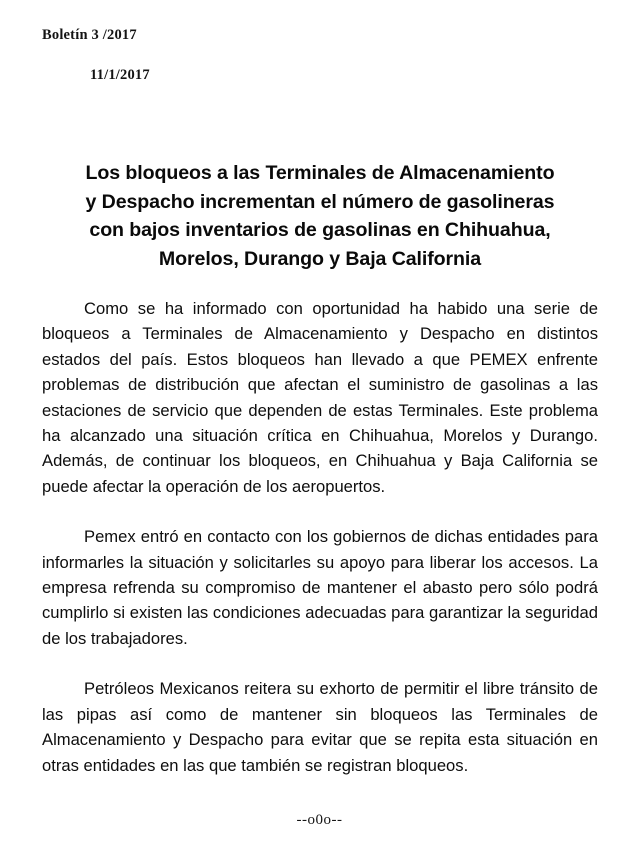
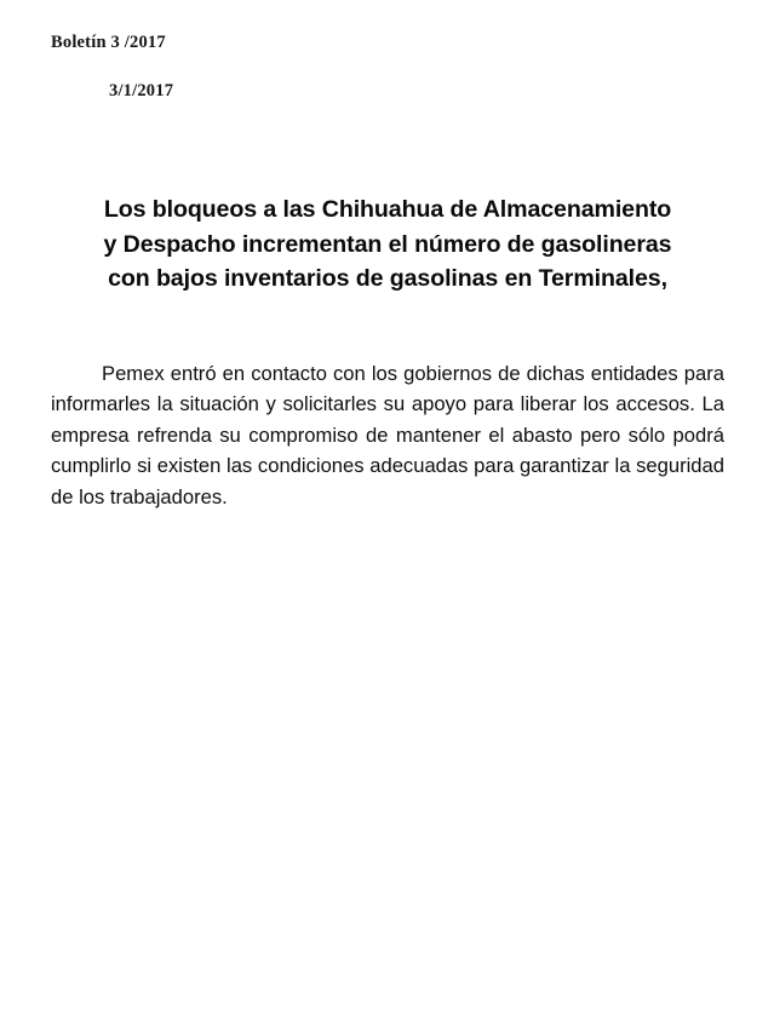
  Boletín 3 /2017
- 11/1/2017
+ 3/1/2017
- Los bloqueos a las Terminales de Almacenamiento
+ Los bloqueos a las Chihuahua de Almacenamiento
  y Despacho incrementan el número de gasolineras
- con bajos inventarios de gasolinas en Chihuahua,
+ con bajos inventarios de gasolinas en Terminales,
- Morelos, Durango y Baja California
- Como se ha informado con oportunidad ha habido una serie de bloqueos a Terminales de Almacenamiento y Despacho en distintos estados del país. Estos bloqueos han llevado a que PEMEX enfrente problemas de distribución que afectan el suministro de gasolinas a las estaciones de servicio que dependen de estas Terminales. Este problema ha alcanzado una situación crítica en Chihuahua, Morelos y Durango. Además, de continuar los bloqueos, en Chihuahua y Baja California se puede afectar la operación de los aeropuertos.
  Pemex entró en contacto con los gobiernos de dichas entidades para informarles la situación y solicitarles su apoyo para liberar los accesos. La empresa refrenda su compromiso de mantener el abasto pero sólo podrá cumplirlo si existen las condiciones adecuadas para garantizar la seguridad de los trabajadores.
- Petróleos Mexicanos reitera su exhorto de permitir el libre tránsito de las pipas así como de mantener sin bloqueos las Terminales de Almacenamiento y Despacho para evitar que se repita esta situación en otras entidades en las que también se registran bloqueos.
- --o0o--
